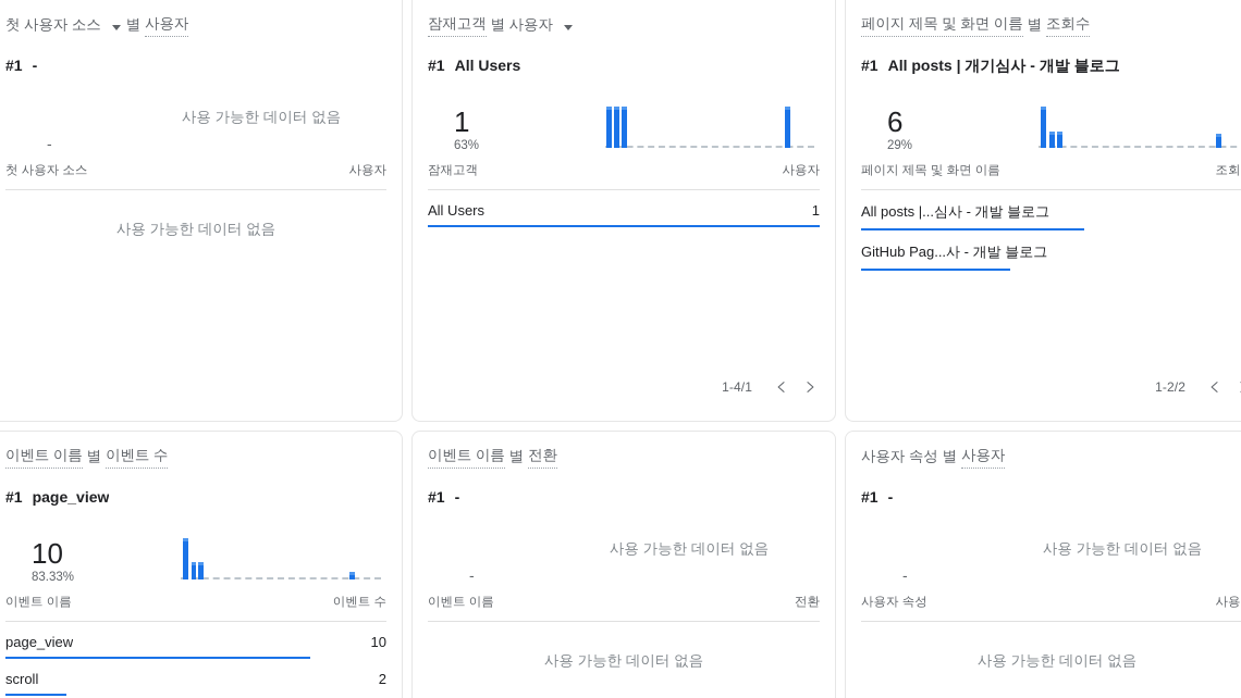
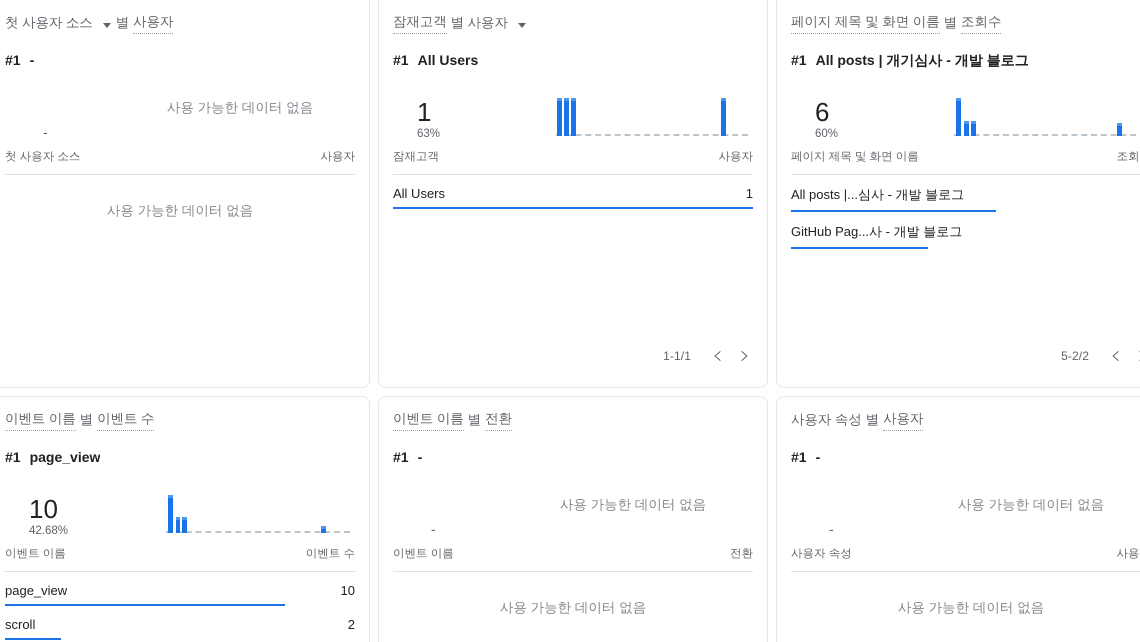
  첫 사용자 소스
  별
  사용자
  #1
  -
  -
  사용 가능한 데이터 없음
  첫 사용자 소스
  사용자
  사용 가능한 데이터 없음
  잠재고객
  별 사용자
  #1
  All Users
  1
  63%
  잠재고객
  사용자
  All Users
  1
- 1-4/1
+ 1-1/1
  페이지 제목 및 화면 이름
  별
  조회수
  #1
  All posts | 개기심사 - 개발 블로그
  6
- 29%
+ 60%
  페이지 제목 및 화면 이름
  All posts |...심사 - 개발 블로그
  GitHub Pag...사 - 개발 블로그
- 1-2/2
+ 5-2/2
  이벤트 이름
  별
  이벤트 수
  #1
  page_view
  10
- 83.33%
+ 42.68%
  이벤트 이름
  이벤트 수
  page_view
  10
  scroll
  2
  이벤트 이름
  별
  전환
  #1
  -
  -
  사용 가능한 데이터 없음
  이벤트 이름
  전환
  사용 가능한 데이터 없음
  사용자 속성
  별
  사용자
  #1
  -
  -
  사용 가능한 데이터 없음
  사용자 속성
  사용 가능한 데이터 없음
